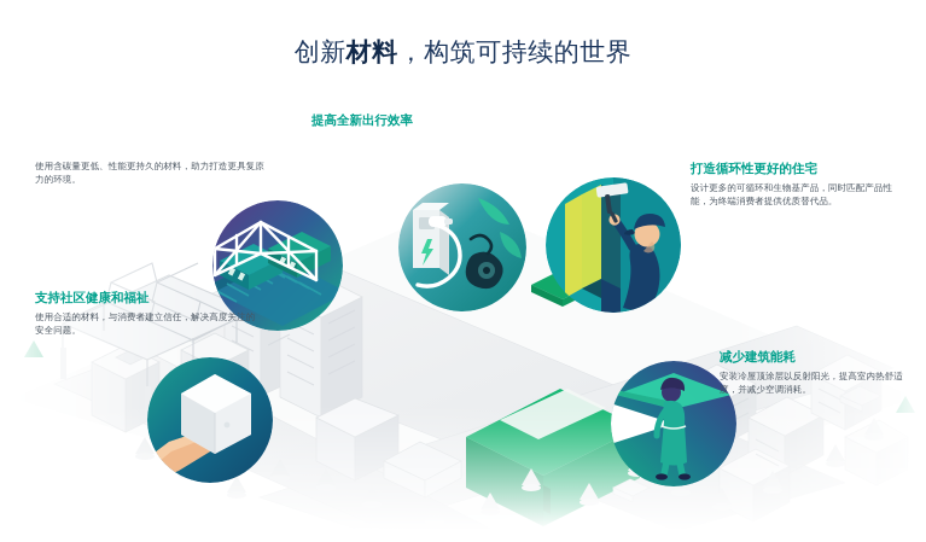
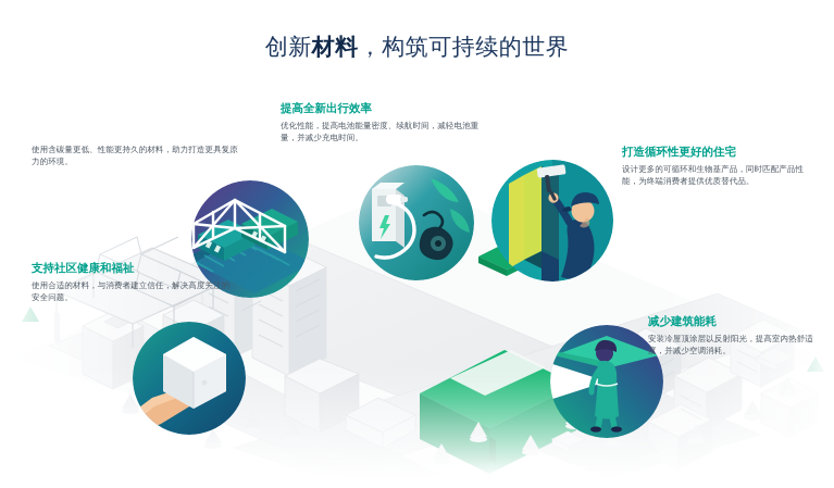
  创新材料，构筑可持续的世界
  使用含碳量更低、性能更持久的材料，助力打造更具复原力的环境。
  支持社区健康和福祉
  使用合适的材料，与消费者建立信任，解决高度关注的安全问题。
  提高全新出行效率
+ 优化性能，提高电池能量密度、续航时间，减轻电池重量，并减少充电时间。
  打造循环性更好的住宅
  设计更多的可循环和生物基产品，同时匹配产品性能，为终端消费者提供优质替代品。
  减少建筑能耗
  安装冷屋顶涂层以反射阳光，提高室内热舒适度，并减少空调消耗。
